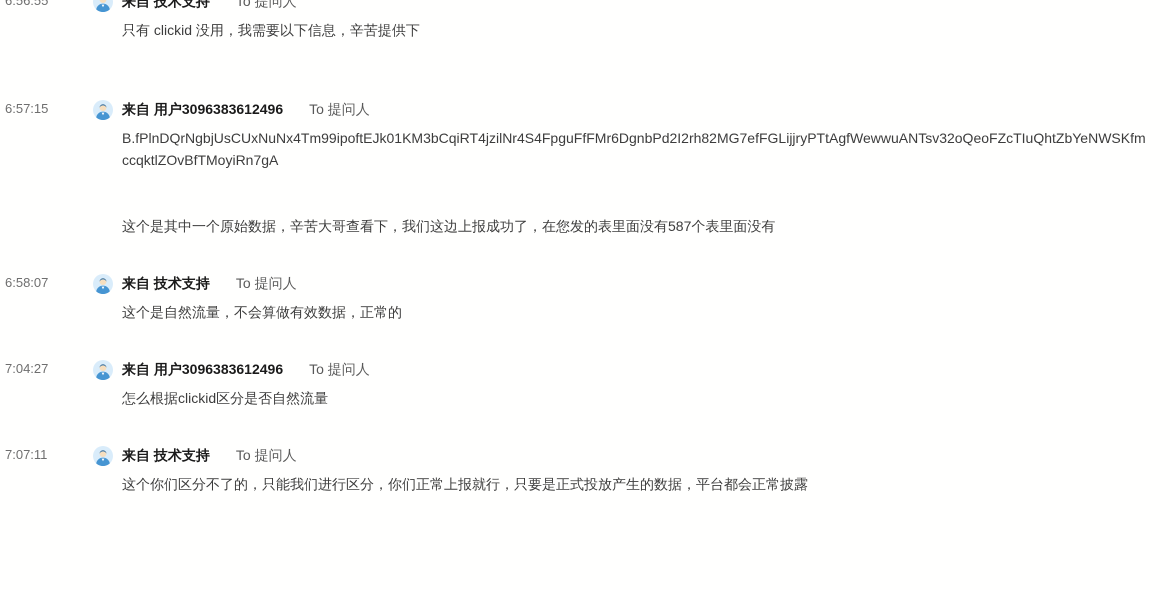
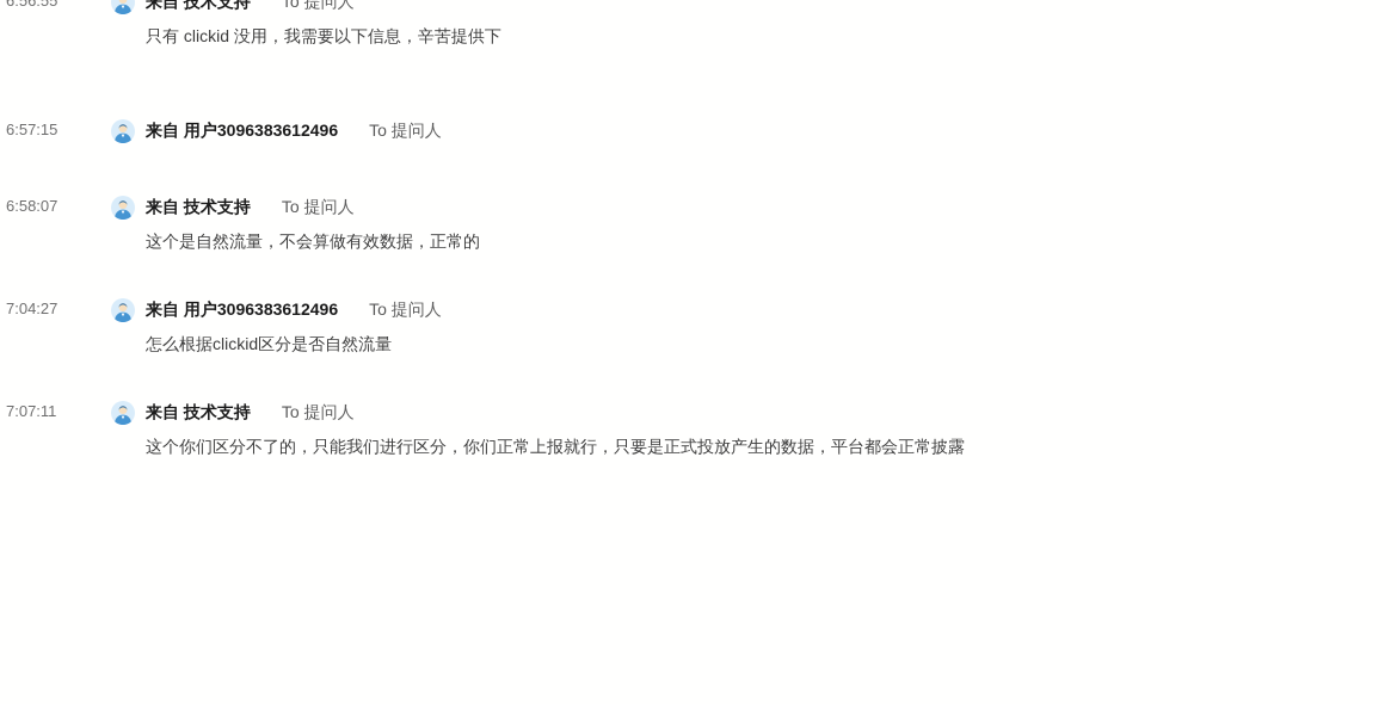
  6:56:55
  来自 技术支持
  To 提问人
  只有 clickid 没用，我需要以下信息，辛苦提供下
  6:57:15
  来自 用户3096383612496
  To 提问人
- B.fPlnDQrNgbjUsCUxNuNx4Tm99ipoftEJk01KM3bCqiRT4jzilNr4S4FpguFfFMr6DgnbPd2I2rh82MG7efFGLijjryPTtAgfWewwuANTsv32oQeoFZcTIuQhtZbYeNWSKfmccqktlZOvBfTMoyiRn7gA
- 这个是其中一个原始数据，辛苦大哥查看下，我们这边上报成功了，在您发的表里面没有587个表里面没有
  6:58:07
  来自 技术支持
  To 提问人
  这个是自然流量，不会算做有效数据，正常的
  7:04:27
  来自 用户3096383612496
  To 提问人
  怎么根据clickid区分是否自然流量
  7:07:11
  来自 技术支持
  To 提问人
  这个你们区分不了的，只能我们进行区分，你们正常上报就行，只要是正式投放产生的数据，平台都会正常披露
